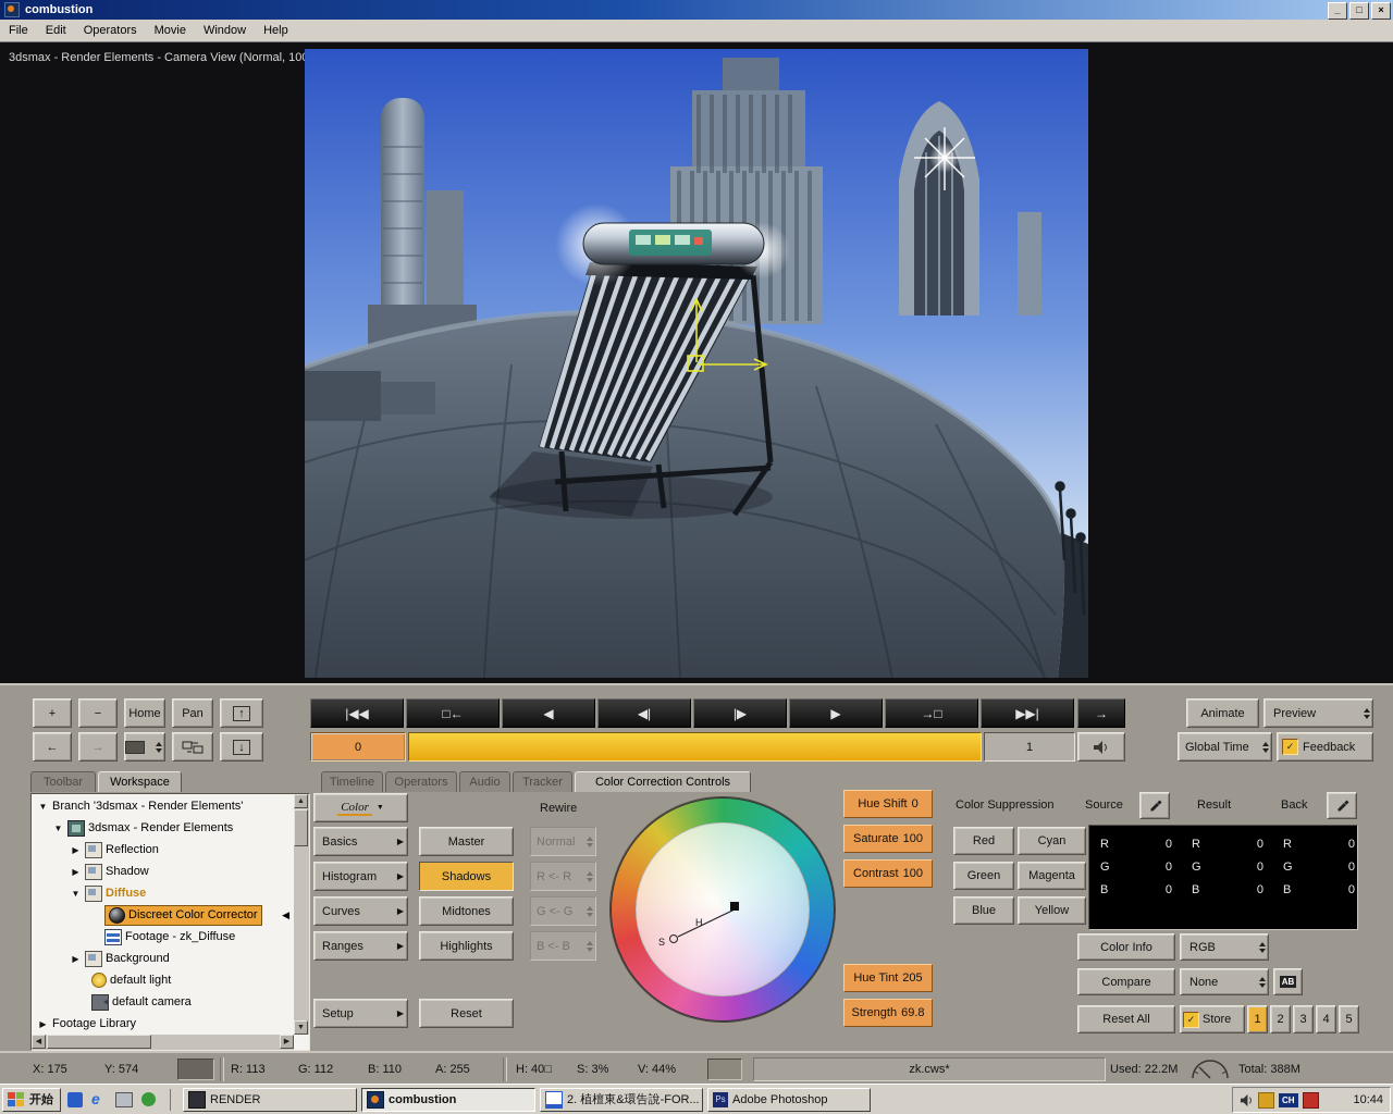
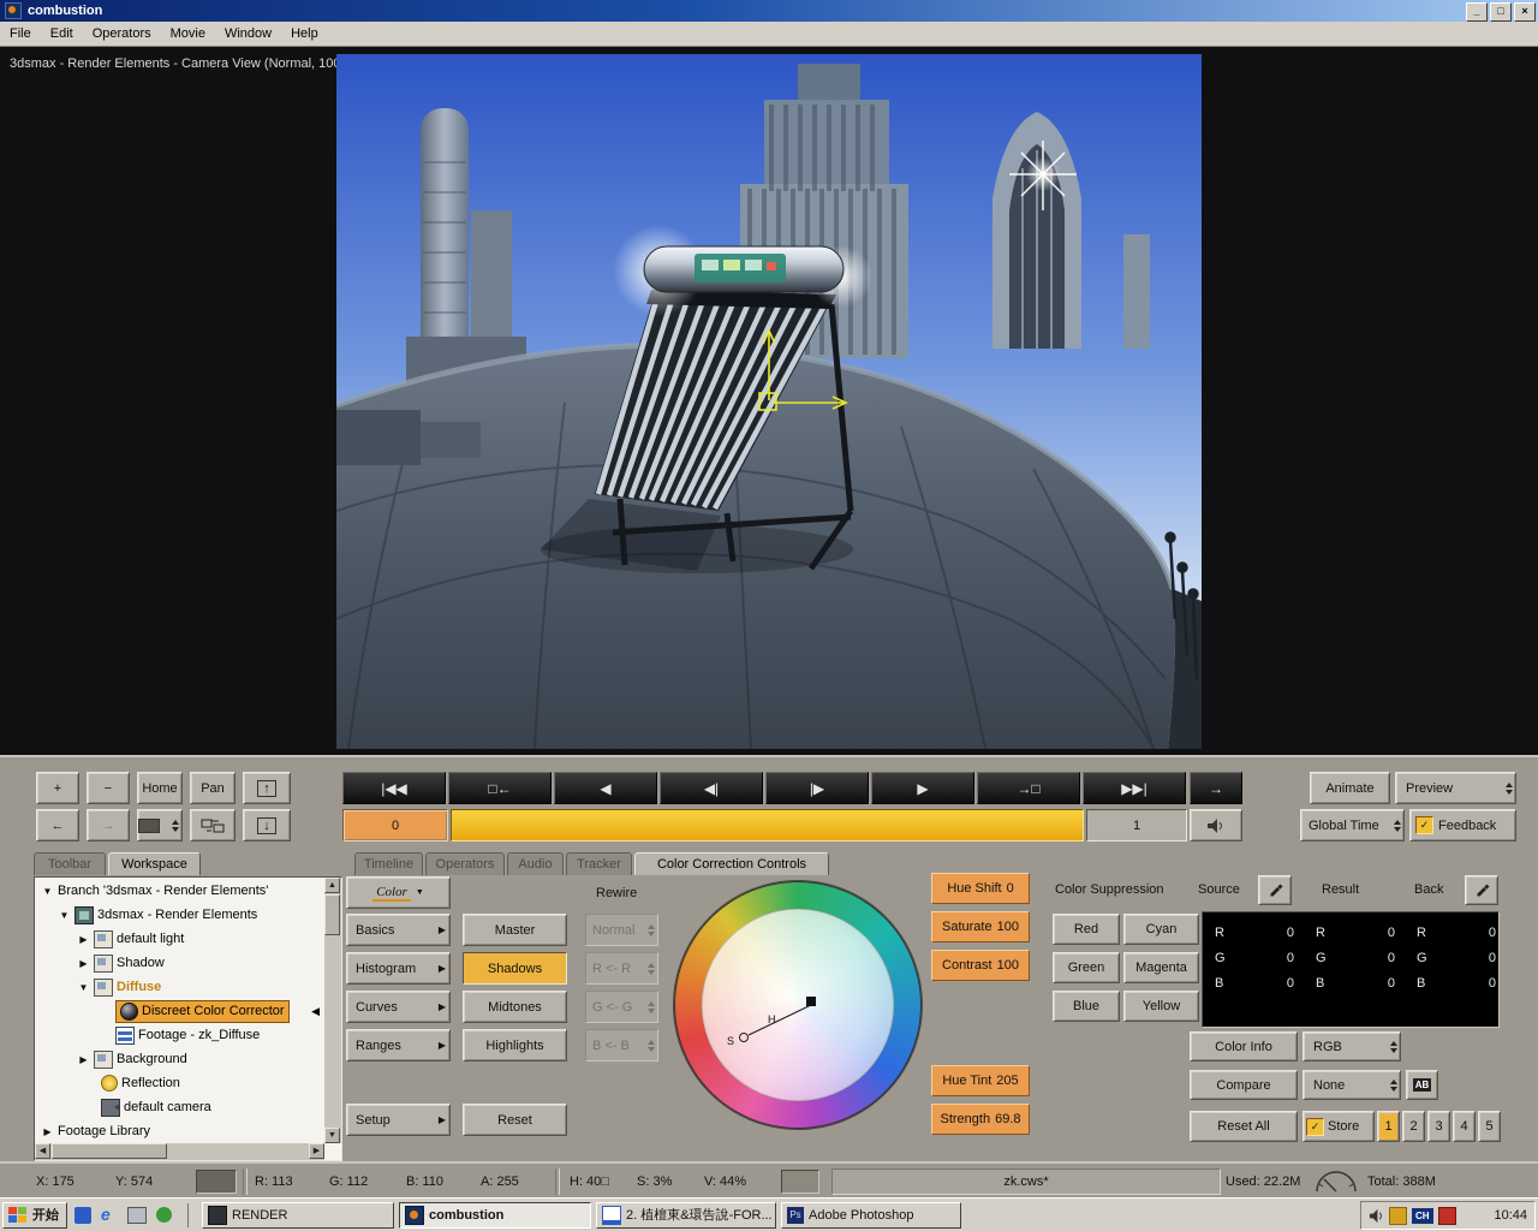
  combustion
  _
  □
  ×
  File
  Edit
  Operators
  Movie
  Window
  Help
  3dsmax - Render Elements - Camera View (Normal, 10
  +
  −
  Home
  Pan
  ↑
  ←
  →
  ↓
  |◀◀
  □←
  ◀
  ◀|
  |▶
  ▶
  →□
  ▶▶|
  →
  0
  1
  Animate
  Preview
  Global Time
  ✓
  Feedback
  Toolbar
  Workspace
  Timeline
  Operators
  Audio
  Tracker
  Color Correction Controls
  ▼
  Branch '3dsmax - Render Elements'
  ▼
  3dsmax - Render Elements
  ▶
- Reflection
+ default light
  ▶
  Shadow
  ▼
  Diffuse
  Discreet Color Corrector
  ◀
  Footage - zk_Diffuse
  ▶
  Background
- default light
+ Reflection
  default camera
  ▶
  Footage Library
  Color
  Basics
  ▶
  Histogram
  ▶
  Curves
  ▶
  Ranges
  ▶
  Setup
  ▶
  Master
  Shadows
  Midtones
  Highlights
  Reset
  Rewire
  Normal
  R <- R
  G <- G
  B <- B
  H
  S
  Hue Shift
  0
  Saturate
  100
  Contrast
  100
  Hue Tint
  205
  Strength
  69.8
  Color Suppression
  Source
  Result
  Back
  Red
  Cyan
  Green
  Magenta
  Blue
  Yellow
  R
  0
  G
  0
  B
  0
  R
  0
  G
  0
  B
  0
  R
  0
  G
  0
  B
  0
  Color Info
  RGB
  Compare
  None
  AB
  Reset All
  ✓
  Store
  1
  2
  3
  4
  5
  X: 175
  Y: 574
  R: 113
  G: 112
  B: 110
  A: 255
  H: 40□
  S: 3%
  V: 44%
  zk.cws*
  Used: 22.2M
  Total: 388M
  开始
  e
  RENDER
  combustion
  2. 植檀東&環告說-FOR...
  Ps
  Adobe Photoshop
  CH
  10:44
